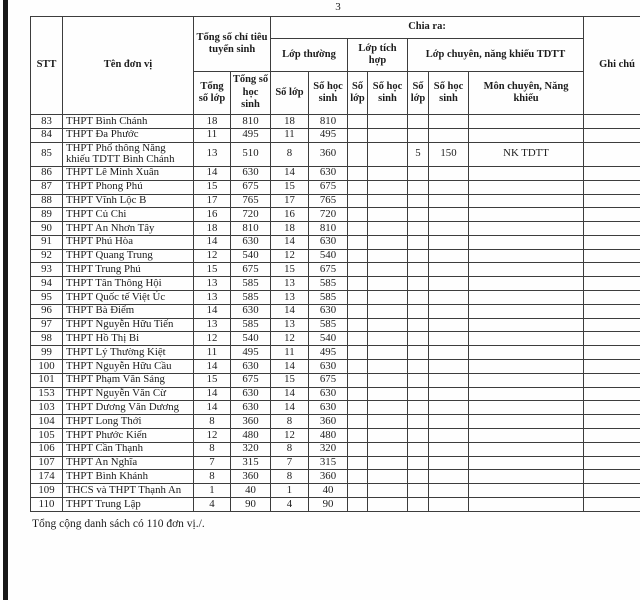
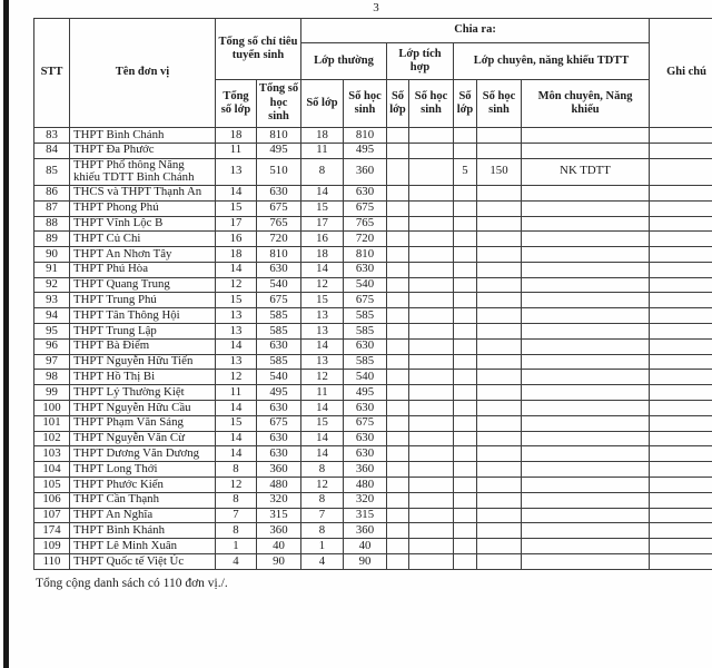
  3
  STT	Tên đơn vị	Tổng số chỉ tiêu tuyển sinh	Chia ra:	Ghi chú
  Lớp thường	Lớp tích hợp	Lớp chuyên, năng khiếu TDTT
  Tổng số lớp	Tổng số học sinh	Số lớp	Số học sinh	Số lớp	Số học sinh	Số lớp	Số học sinh	Môn chuyên, Năng khiếu
  83	THPT Bình Chánh	18	810	18	810
  84	THPT Đa Phước	11	495	11	495
  85	THPT Phổ thông Năng khiếu TDTT Bình Chánh	13	510	8	360			5	150	NK TDTT
- 86	THPT Lê Minh Xuân	14	630	14	630
+ 86	THCS và THPT Thạnh An	14	630	14	630
  87	THPT Phong Phú	15	675	15	675
  88	THPT Vĩnh Lộc B	17	765	17	765
  89	THPT Củ Chi	16	720	16	720
  90	THPT An Nhơn Tây	18	810	18	810
  91	THPT Phú Hòa	14	630	14	630
  92	THPT Quang Trung	12	540	12	540
  93	THPT Trung Phú	15	675	15	675
  94	THPT Tân Thông Hội	13	585	13	585
- 95	THPT Quốc tế Việt Úc	13	585	13	585
+ 95	THPT Trung Lập	13	585	13	585
  96	THPT Bà Điểm	14	630	14	630
  97	THPT Nguyễn Hữu Tiến	13	585	13	585
  98	THPT Hồ Thị Bi	12	540	12	540
  99	THPT Lý Thường Kiệt	11	495	11	495
  100	THPT Nguyễn Hữu Cầu	14	630	14	630
  101	THPT Phạm Văn Sáng	15	675	15	675
- 153	THPT Nguyễn Văn Cừ	14	630	14	630
+ 102	THPT Nguyễn Văn Cừ	14	630	14	630
  103	THPT Dương Văn Dương	14	630	14	630
  104	THPT Long Thới	8	360	8	360
  105	THPT Phước Kiển	12	480	12	480
  106	THPT Cần Thạnh	8	320	8	320
  107	THPT An Nghĩa	7	315	7	315
  174	THPT Bình Khánh	8	360	8	360
- 109	THCS và THPT Thạnh An	1	40	1	40
+ 109	THPT Lê Minh Xuân	1	40	1	40
- 110	THPT Trung Lập	4	90	4	90
+ 110	THPT Quốc tế Việt Úc	4	90	4	90
  Tổng cộng danh sách có 110 đơn vị./.
